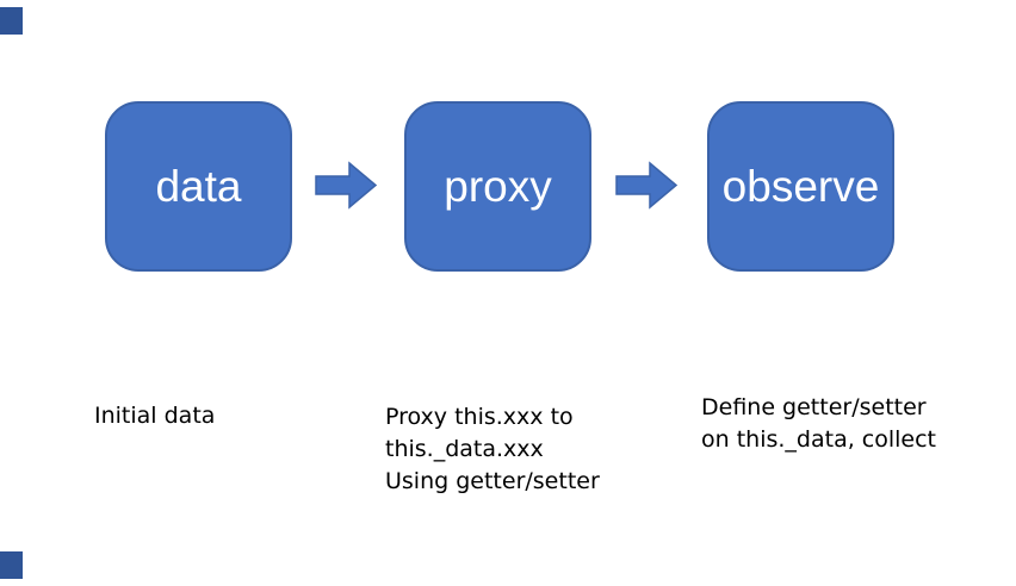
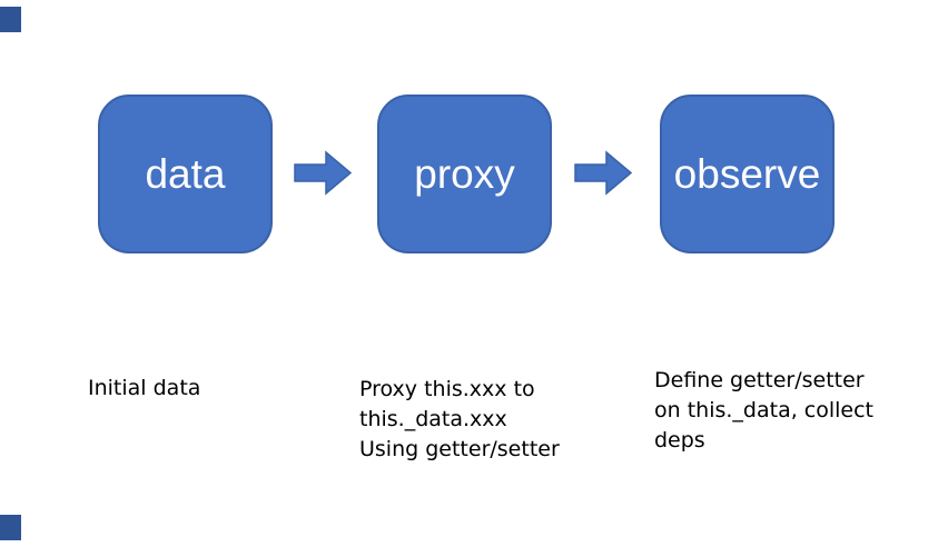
  data
  proxy
  observe
  Initial data
  Proxy this.xxx to
  this._data.xxx
  Using getter/setter
  Define getter/setter
  on this._data, collect
+ deps
